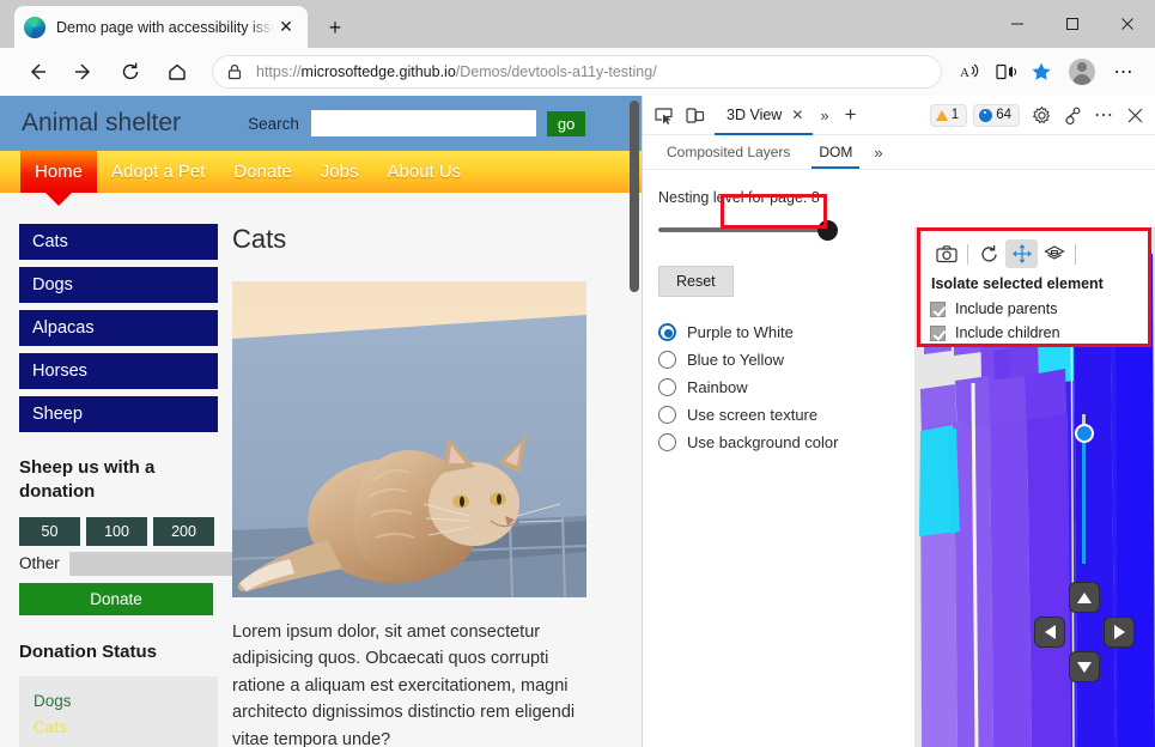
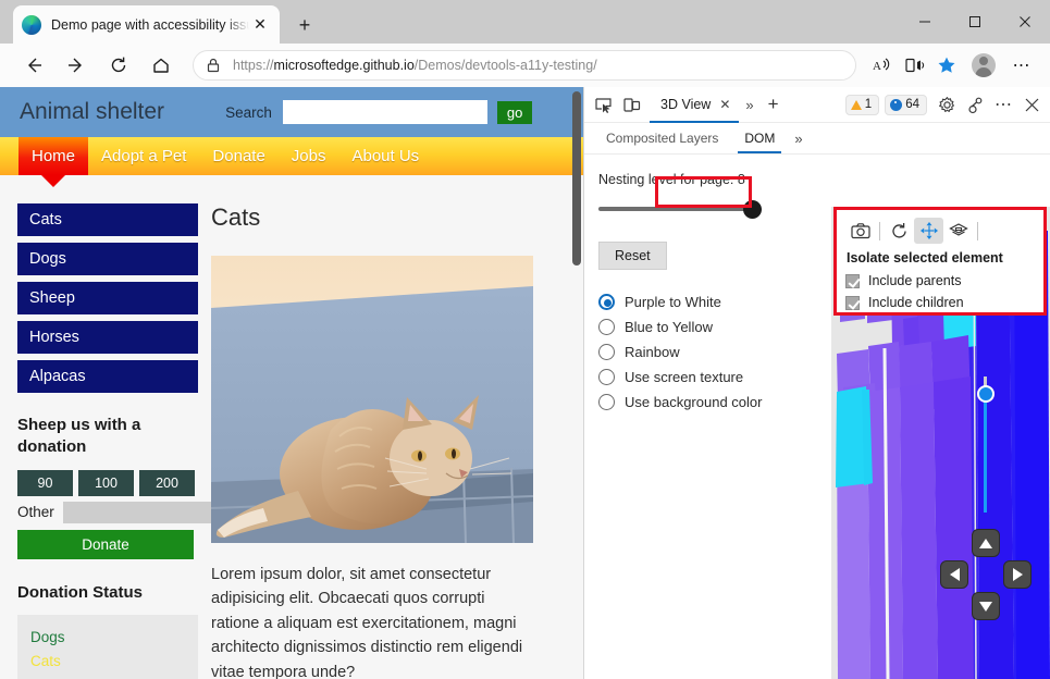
  Demo page with accessibility iss
  ✕
  +
  https://microsoftedge.github.io/Demos/devtools-a11y-testing/
  A
  ⋯
  Animal shelter
  Search
  go
  Home
  Adopt a Pet
  Donate
  Jobs
  About Us
  Cats
  Dogs
- Alpacas
+ Sheep
  Horses
- Sheep
+ Alpacas
  Sheep us with a donation
- 50
+ 90
  100
  200
  Other
  Donate
  Donation Status
  Dogs
  Cats
  Cats
- Lorem ipsum dolor, sit amet consectetur adipisicing quos. Obcaecati quos corrupti ratione a aliquam est exercitationem, magni architecto dignissimos distinctio rem eligendi vitae tempora unde?
+ Lorem ipsum dolor, sit amet consectetur adipisicing elit. Obcaecati quos corrupti ratione a aliquam est exercitationem, magni architecto dignissimos distinctio rem eligendi vitae tempora unde?
  3D View
  ✕
  »
  +
  1
  64
  ⋯
  Composited Layers
  DOM
  »
  Nesting level for page: 8
  Reset
  Purple to White
  Blue to Yellow
  Rainbow
  Use screen texture
  Use background color
  Isolate selected element
  Include parents
  Include children
